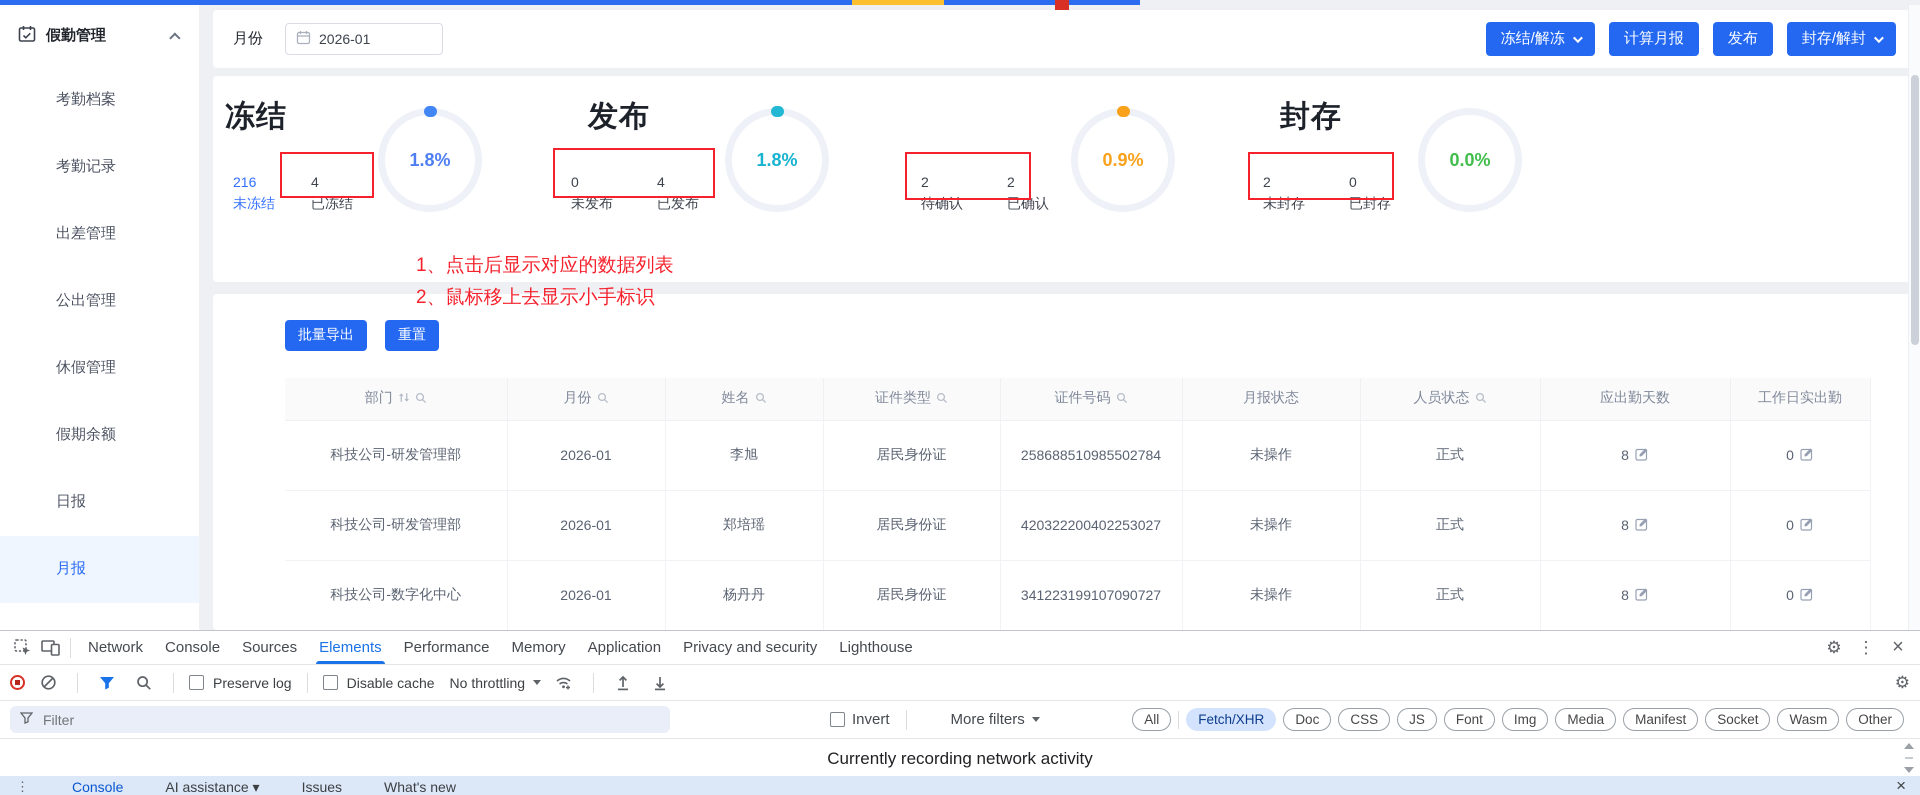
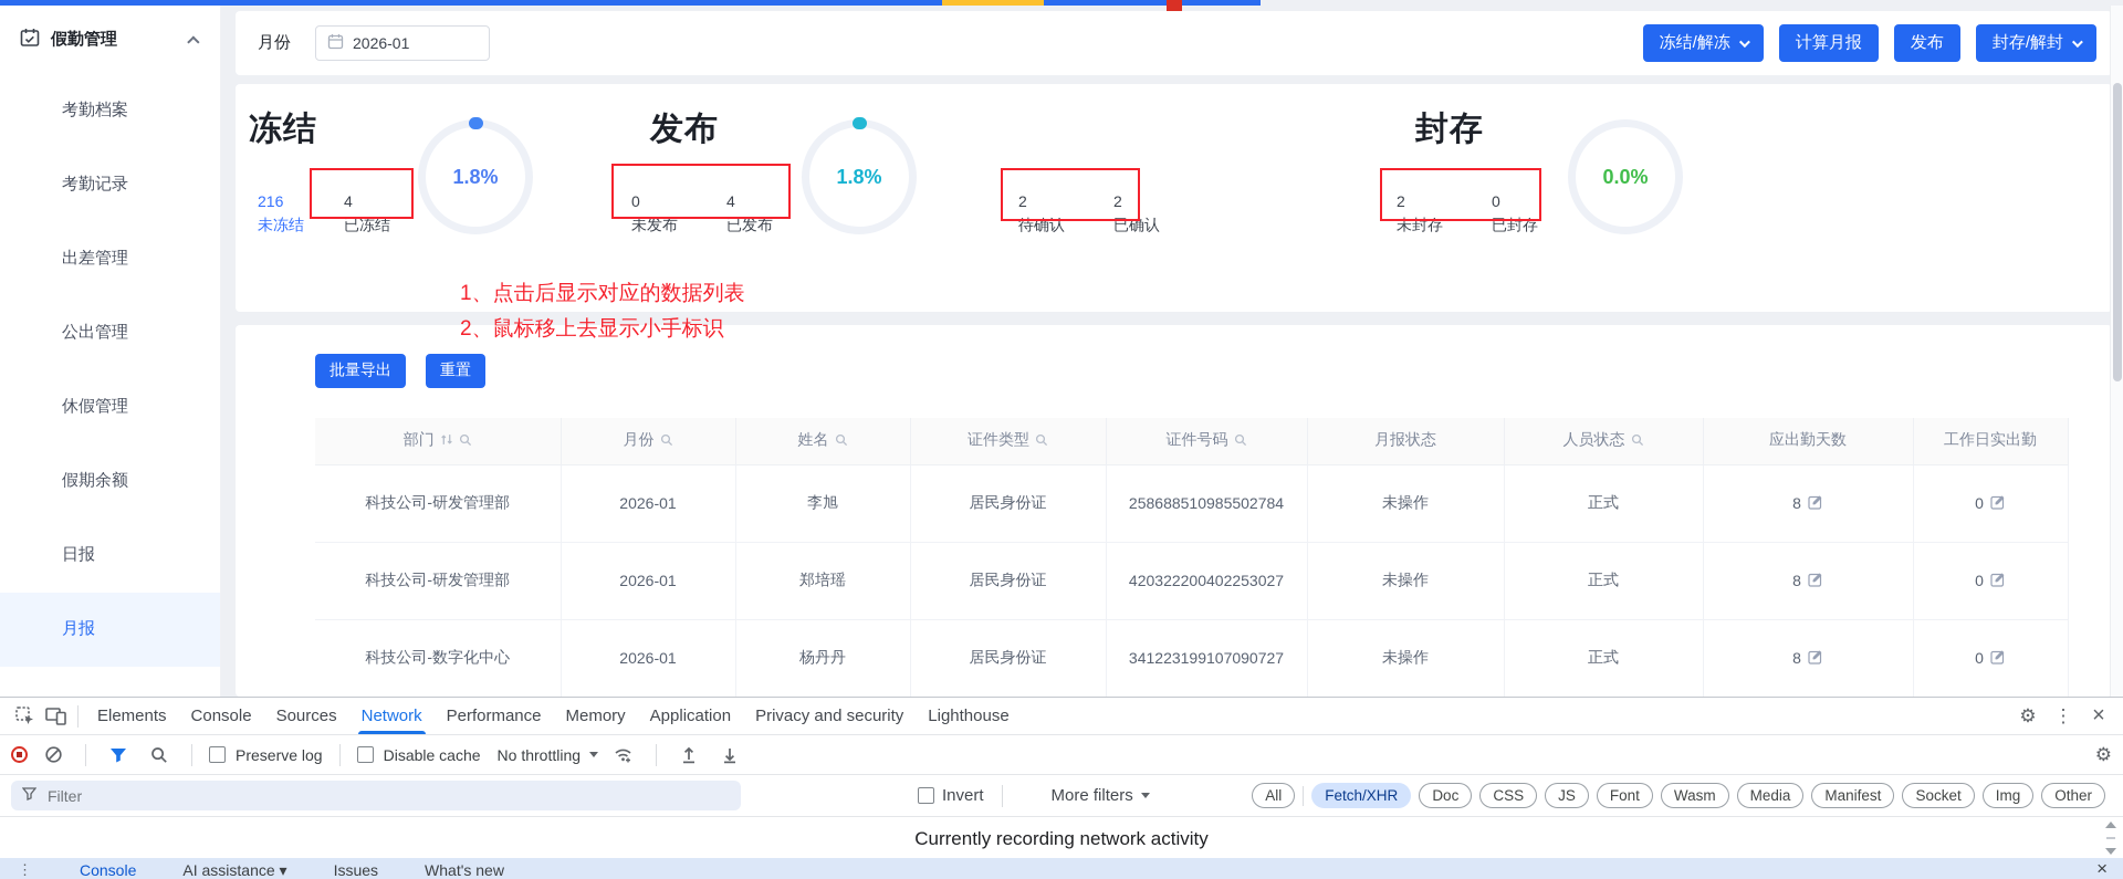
  假勤管理
  考勤档案
  考勤记录
  出差管理
  公出管理
  休假管理
  假期余额
  日报
  月报
  月份
  2026-01
  冻结/解冻
  计算月报
  发布
  封存/解封
  冻结
  216
  未冻结
  4
  已冻结
  1.8%
  发布
  0
  未发布
  4
  已发布
  1.8%
  2
  待确认
  2
  已确认
- 0.9%
  封存
  2
  未封存
  0
  已封存
  0.0%
  1、点击后显示对应的数据列表
  2、鼠标移上去显示小手标识
  批量导出
  重置
  部门	月份	姓名	证件类型	证件号码	月报状态	人员状态	应出勤天数	工作日实出勤
  科技公司-研发管理部	2026-01	李旭	居民身份证	258688510985502784	未操作	正式	8	0
  科技公司-研发管理部	2026-01	郑培瑶	居民身份证	420322200402253027	未操作	正式	8	0
  科技公司-数字化中心	2026-01	杨丹丹	居民身份证	341223199107090727	未操作	正式	8	0
- Network
+ Elements
  Console
  Sources
- Elements
+ Network
  Performance
  Memory
  Application
  Privacy and security
  Lighthouse
  ⚙
  ⋮
  ×
  Preserve log
  Disable cache
  No throttling
  ⚙
  Filter
  Invert
  More filters
  All
  Fetch/XHR
  Doc
  CSS
  JS
  Font
- Img
+ Wasm
  Media
  Manifest
  Socket
- Wasm
+ Img
  Other
  Currently recording network activity
  ⋮
  Console
  AI assistance ▾
  Issues
  What's new
  ×
